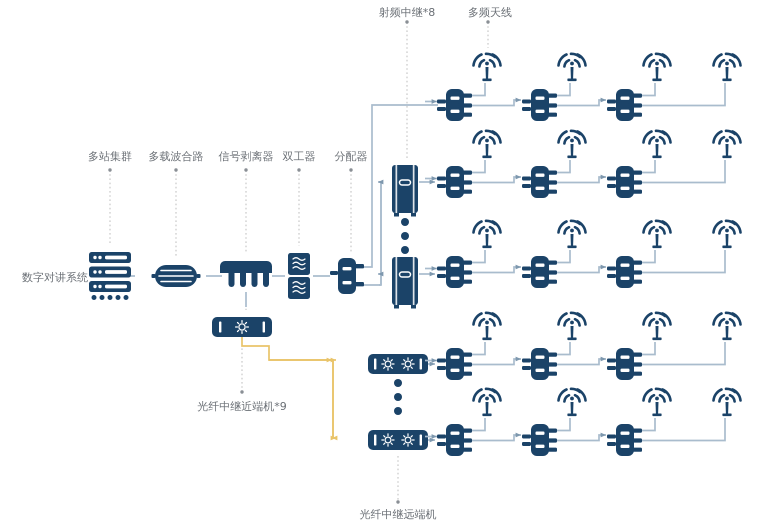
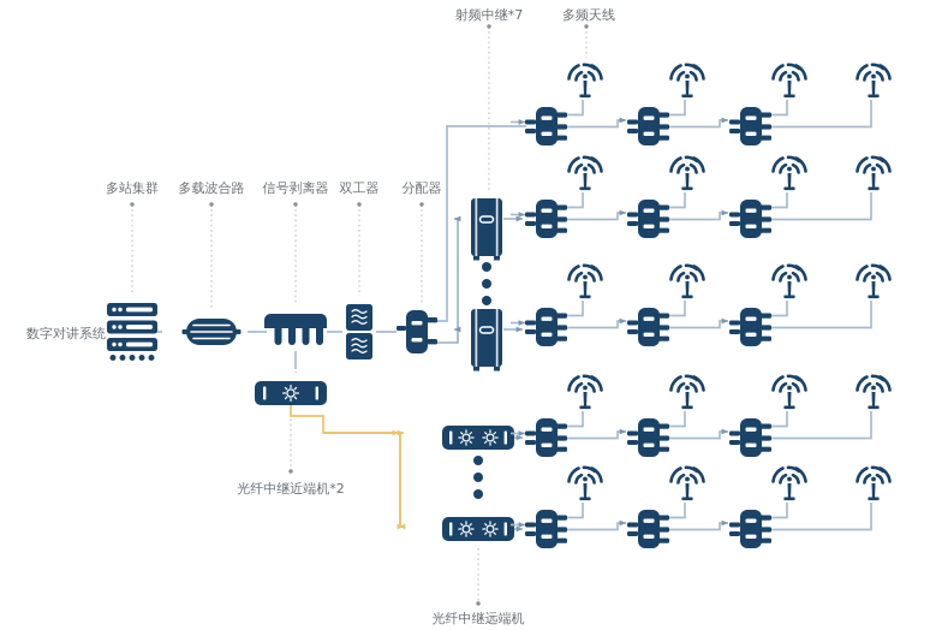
  数字对讲系统
  多站集群
  多载波合路
  信号剥离器
  双工器
  分配器
- 射频中继*8
+ 射频中继*7
  多频天线
- 光纤中继近端机*9
+ 光纤中继近端机*2
  光纤中继远端机
